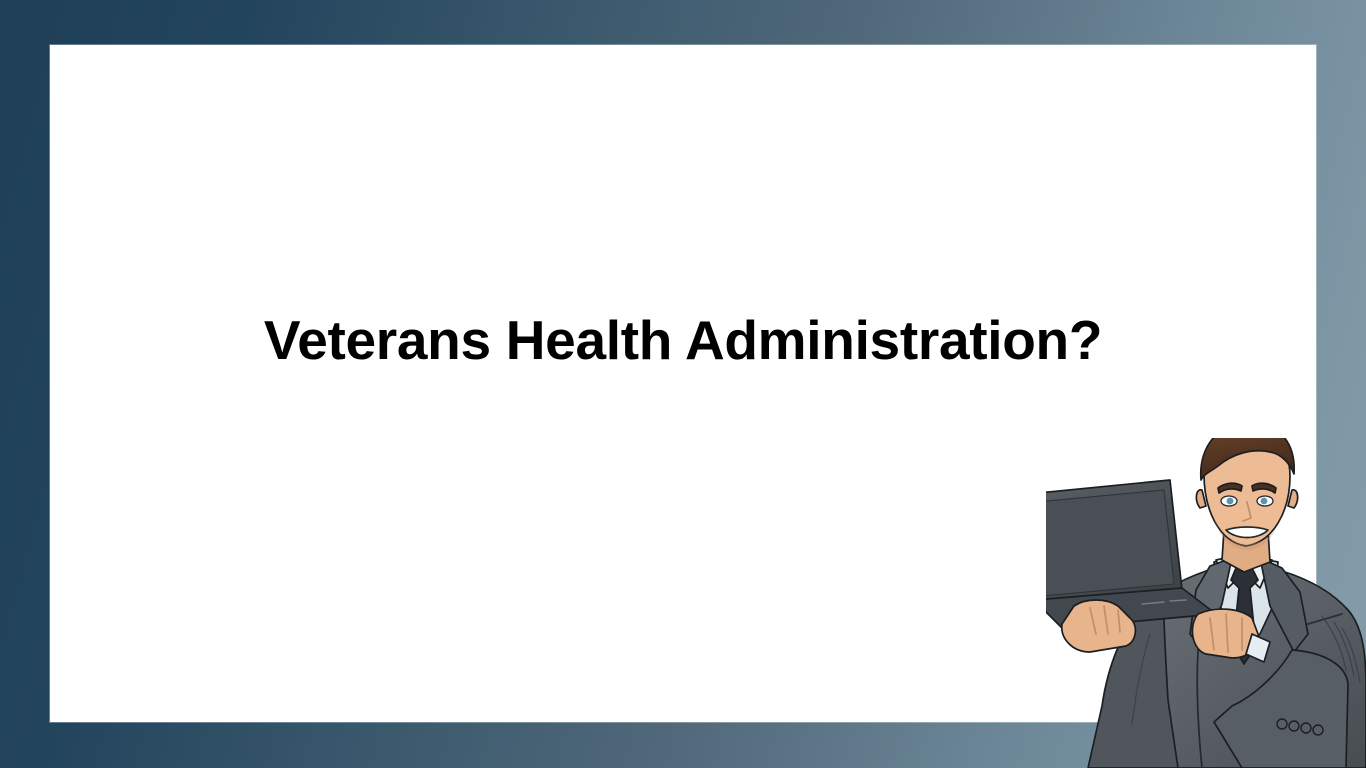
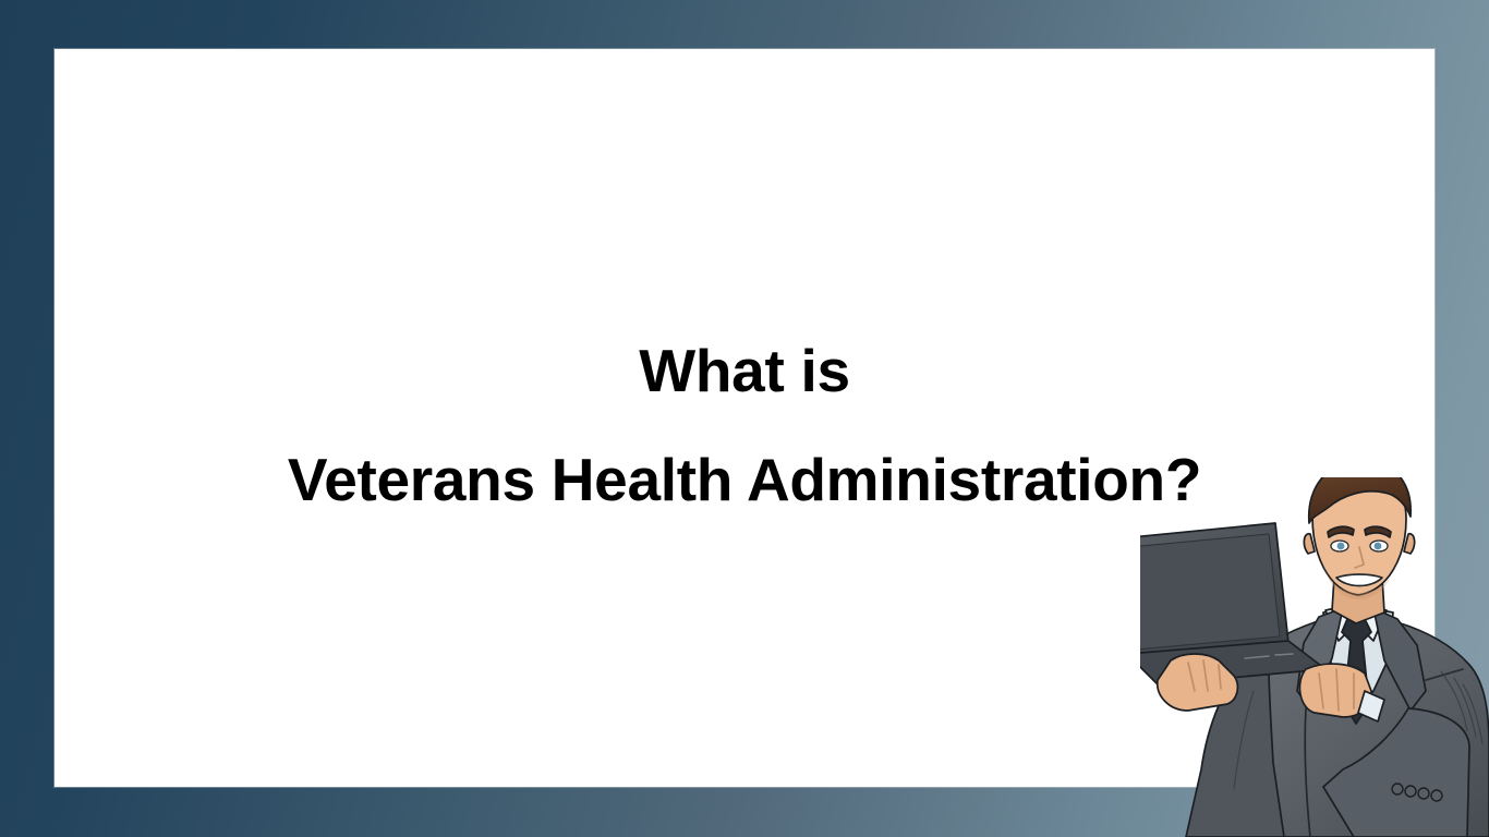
+ What is
  Veterans Health Administration?
